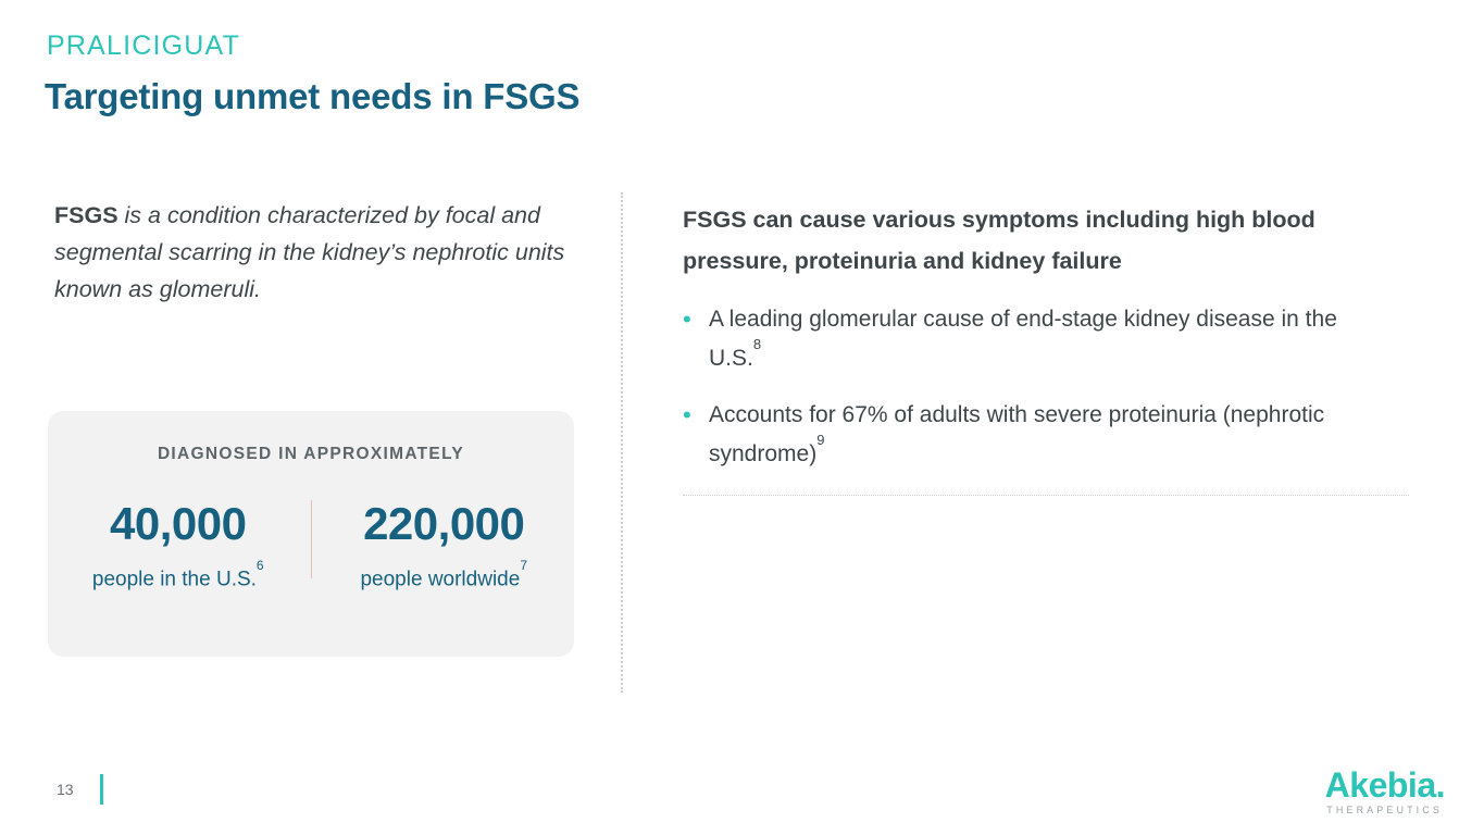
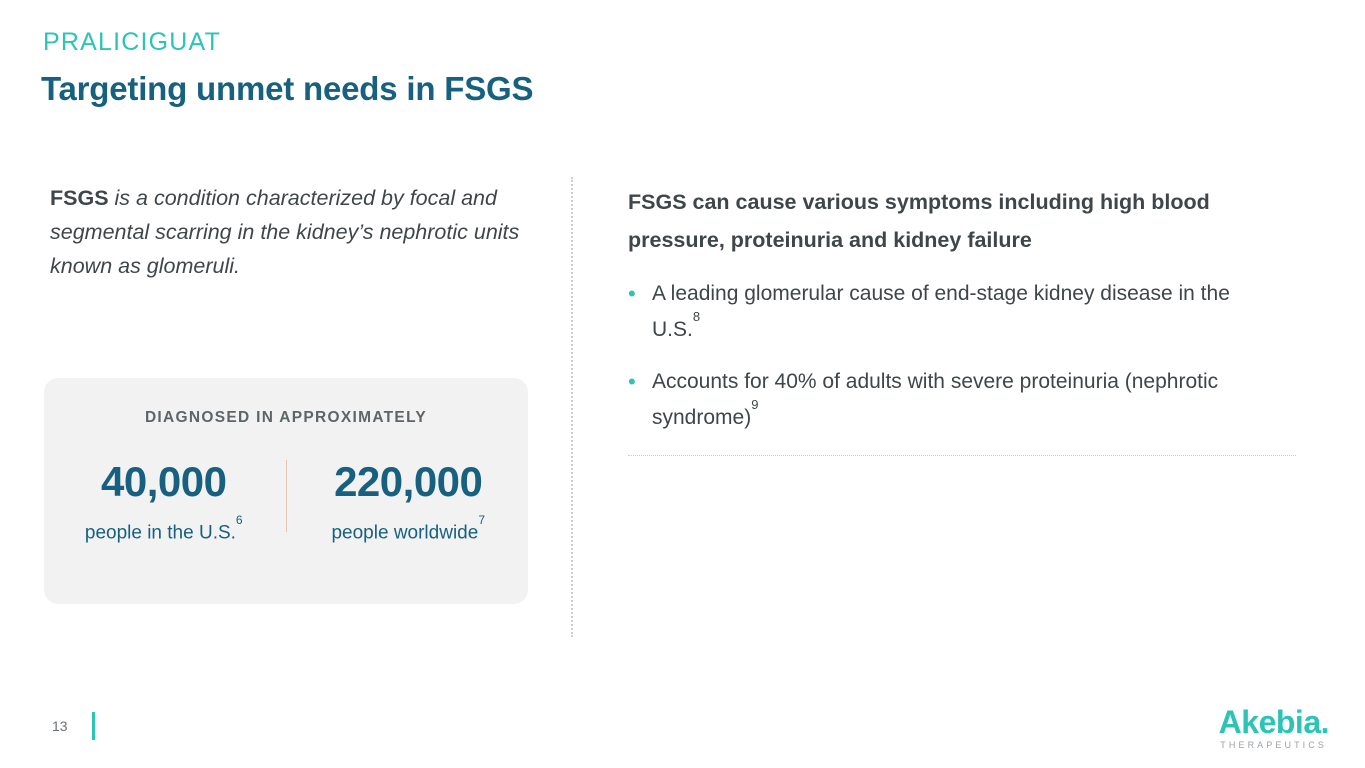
  PRALICIGUAT
  Targeting unmet needs in FSGS
  FSGS is a condition characterized by focal and segmental scarring in the kidney’s nephrotic units known as glomeruli.
  DIAGNOSED IN APPROXIMATELY
  40,000
  people in the U.S.6
  220,000
  people worldwide7
  FSGS can cause various symptoms including high blood pressure, proteinuria and kidney failure
  •
  A leading glomerular cause of end-stage kidney disease in the U.S.8
  •
- Accounts for 67% of adults with severe proteinuria (nephrotic syndrome)9
+ Accounts for 40% of adults with severe proteinuria (nephrotic syndrome)9
  13
  Akebia.
  THERAPEUTICS
